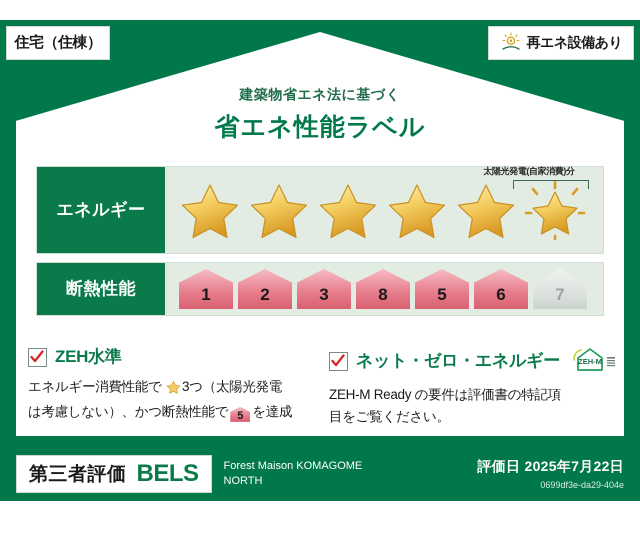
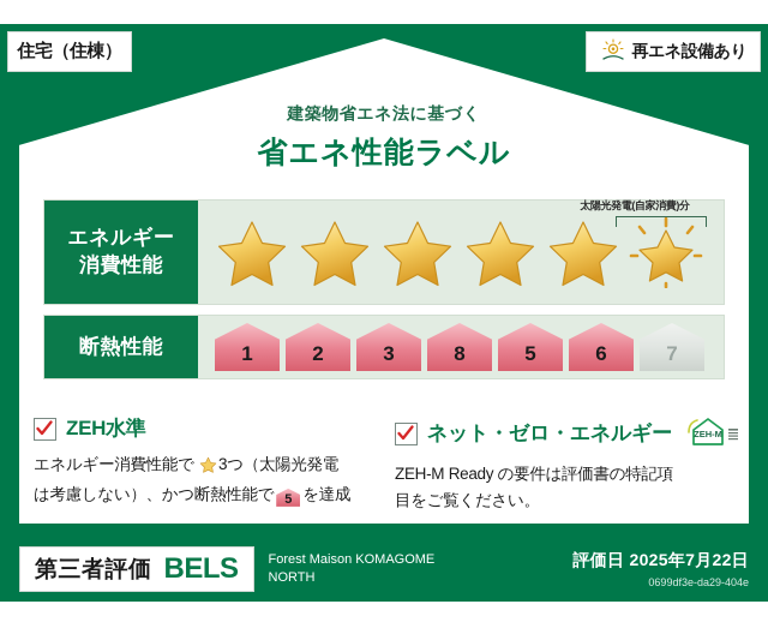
  住宅（住棟）
  再エネ設備あり
  建築物省エネ法に基づく
  省エネ性能ラベル
  エネルギー
+ 消費性能
  太陽光発電(自家消費)分
  断熱性能
  1
  2
  3
  8
  5
  6
  7
  ZEH水準
  エネルギー消費性能で 3つ（太陽光発電
  は考慮しない）、かつ断熱性能で 5 を達成
  ネット・ゼロ・エネルギー
  ZEH-M
  ZEH-M Ready の要件は評価書の特記項
  目をご覧ください。
  第三者評価
  BELS
  Forest Maison KOMAGOME
  NORTH
  評価日 2025年7月22日
  0699df3e-da29-404e
